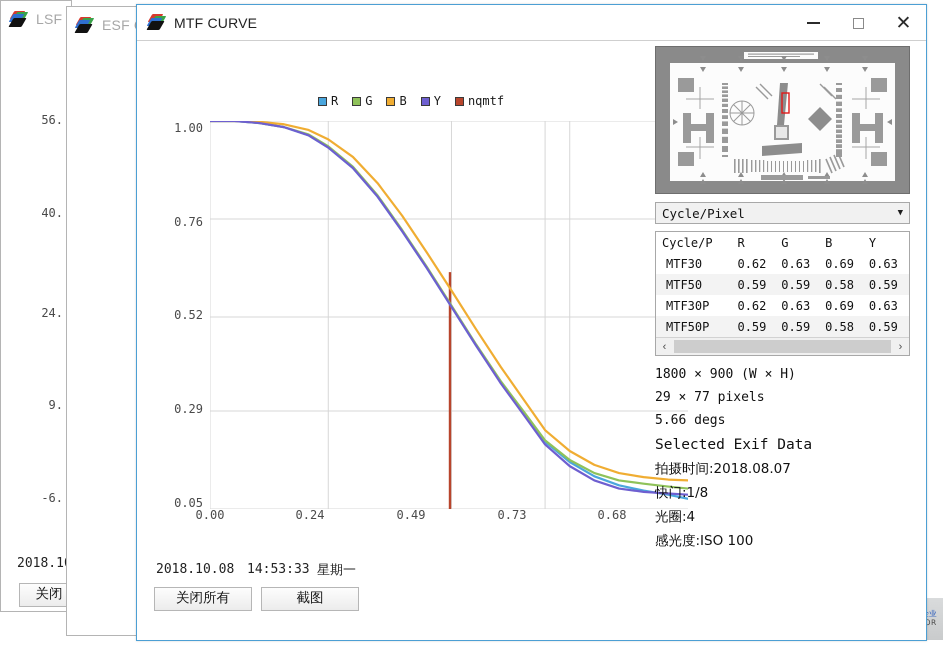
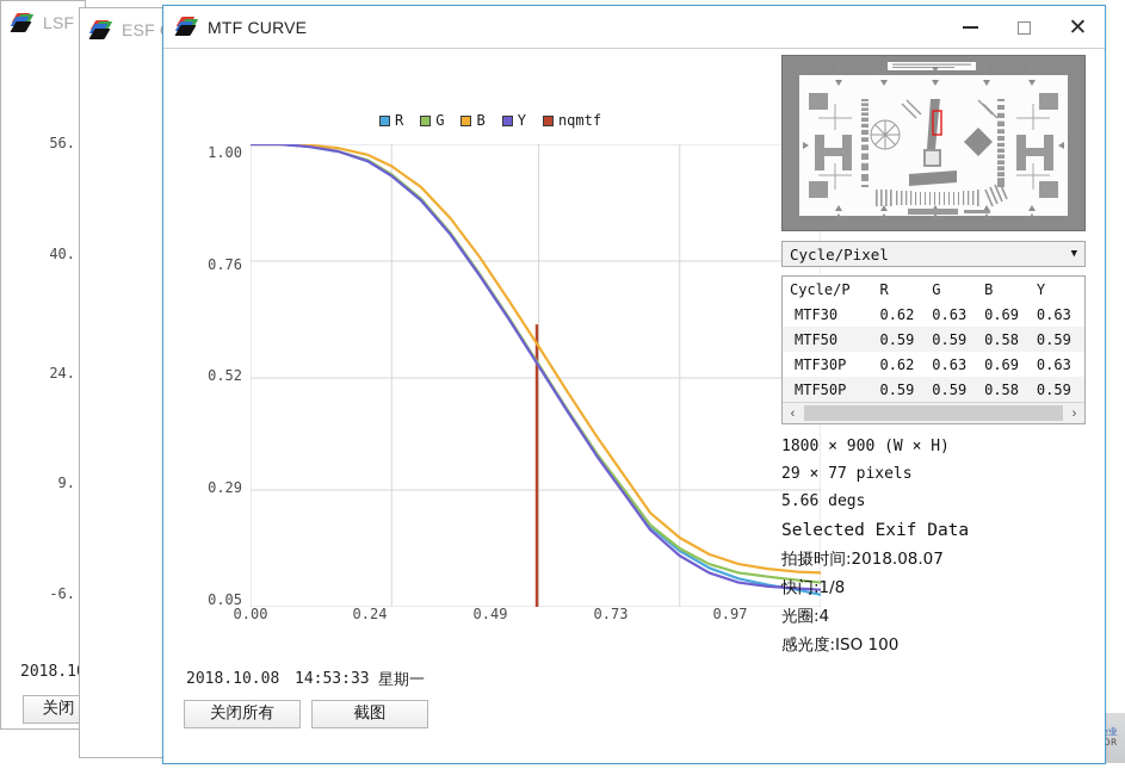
  56.
  40.
  24.
  9.
  -6.
  2018.1
  关闭
  MTF CURVE
  ✕
  R
  G
  B
  Y
  nqmtf
  1.00
  0.76
  0.52
  0.29
  0.05
  0.00
  0.24
  0.49
  0.73
- 0.68
+ 0.97
  Cycle/Pixel
  ▼
  Cycle/P	R	G	B	Y
  MTF30	0.62	0.63	0.69	0.63
  MTF50	0.59	0.59	0.58	0.59
  MTF30P	0.62	0.63	0.69	0.63
  MTF50P	0.59	0.59	0.58	0.59
  ‹
  ›
  1800 × 900 (W × H)
  29 × 77 pixels
  5.66 degs
  Selected Exif Data
  拍摄时间:2018.08.07
  快门:1/8
  光圈:4
  感光度:ISO 100
  2018.10.08
  14:53:33
  星期一
  关闭所有
  截图
